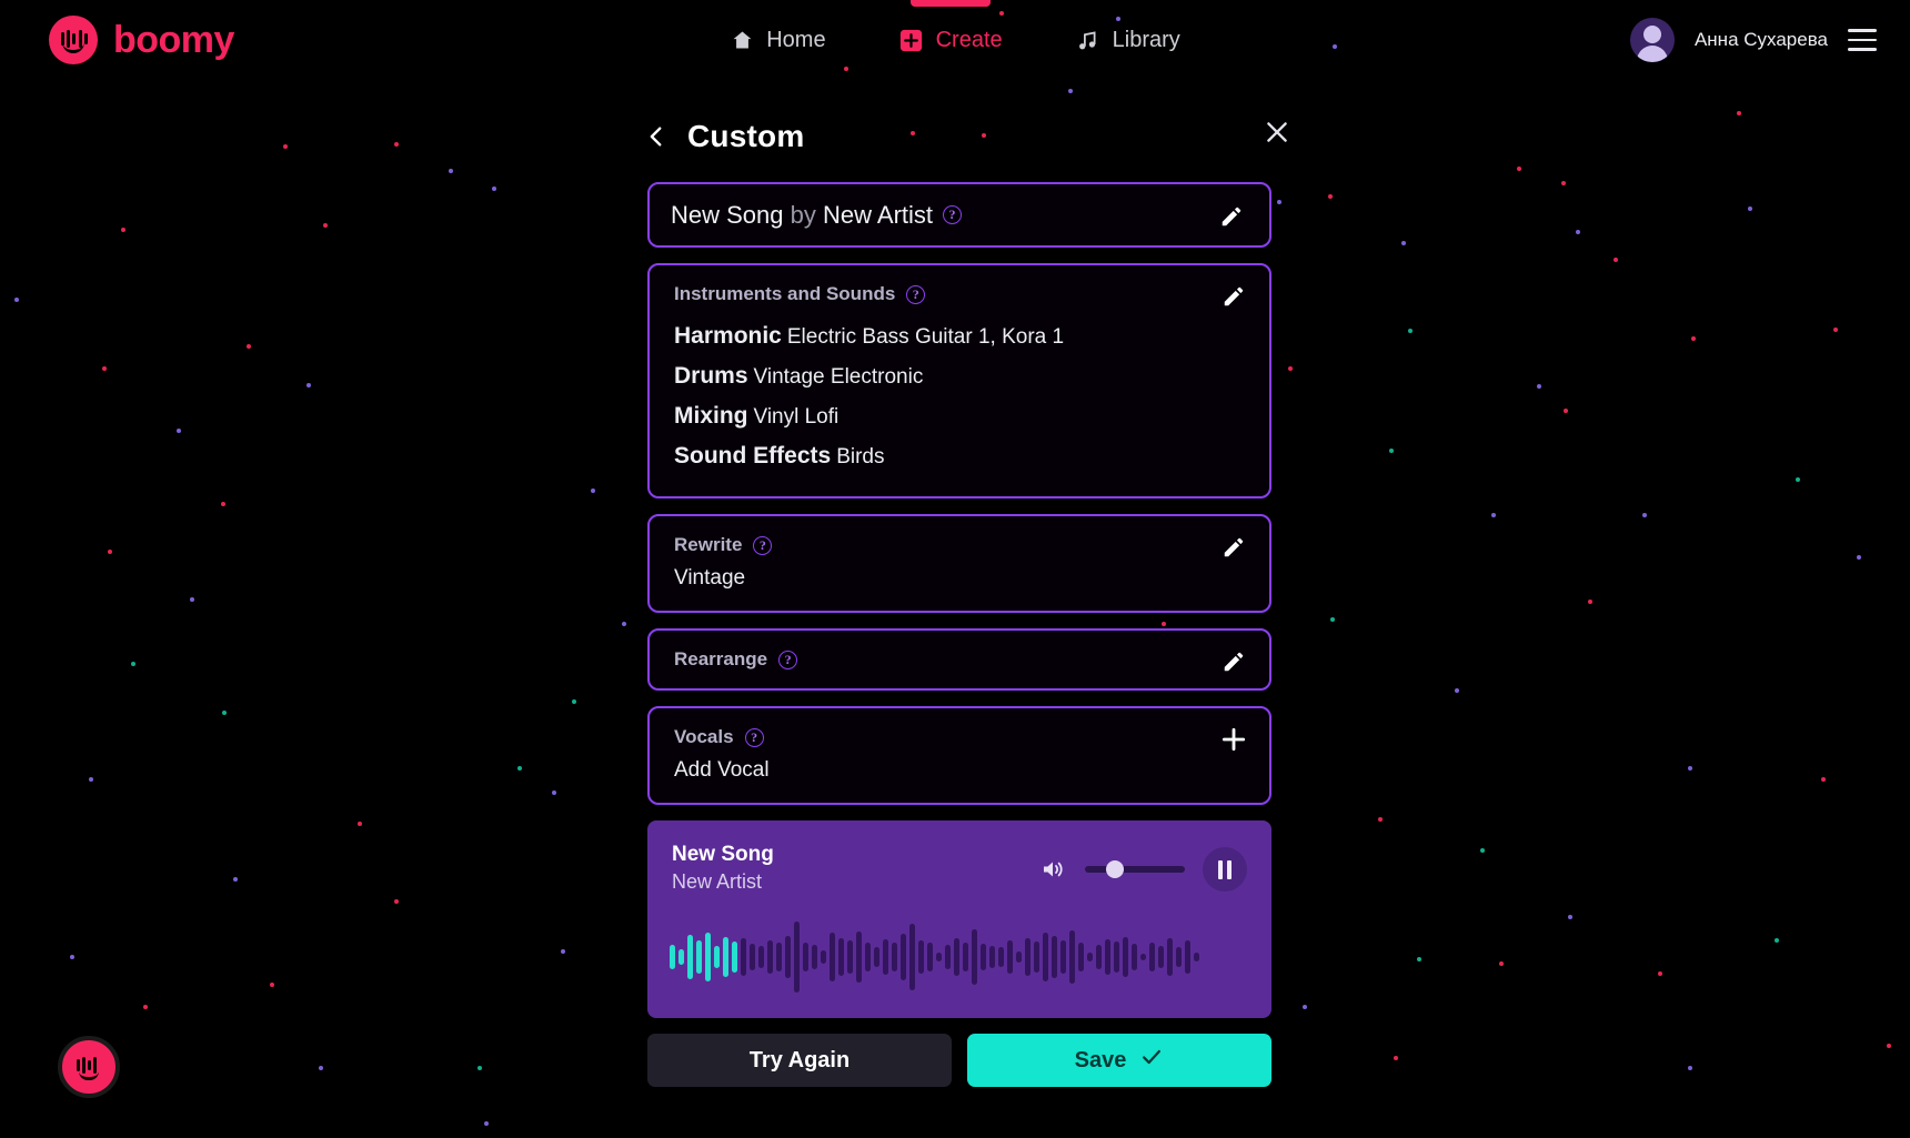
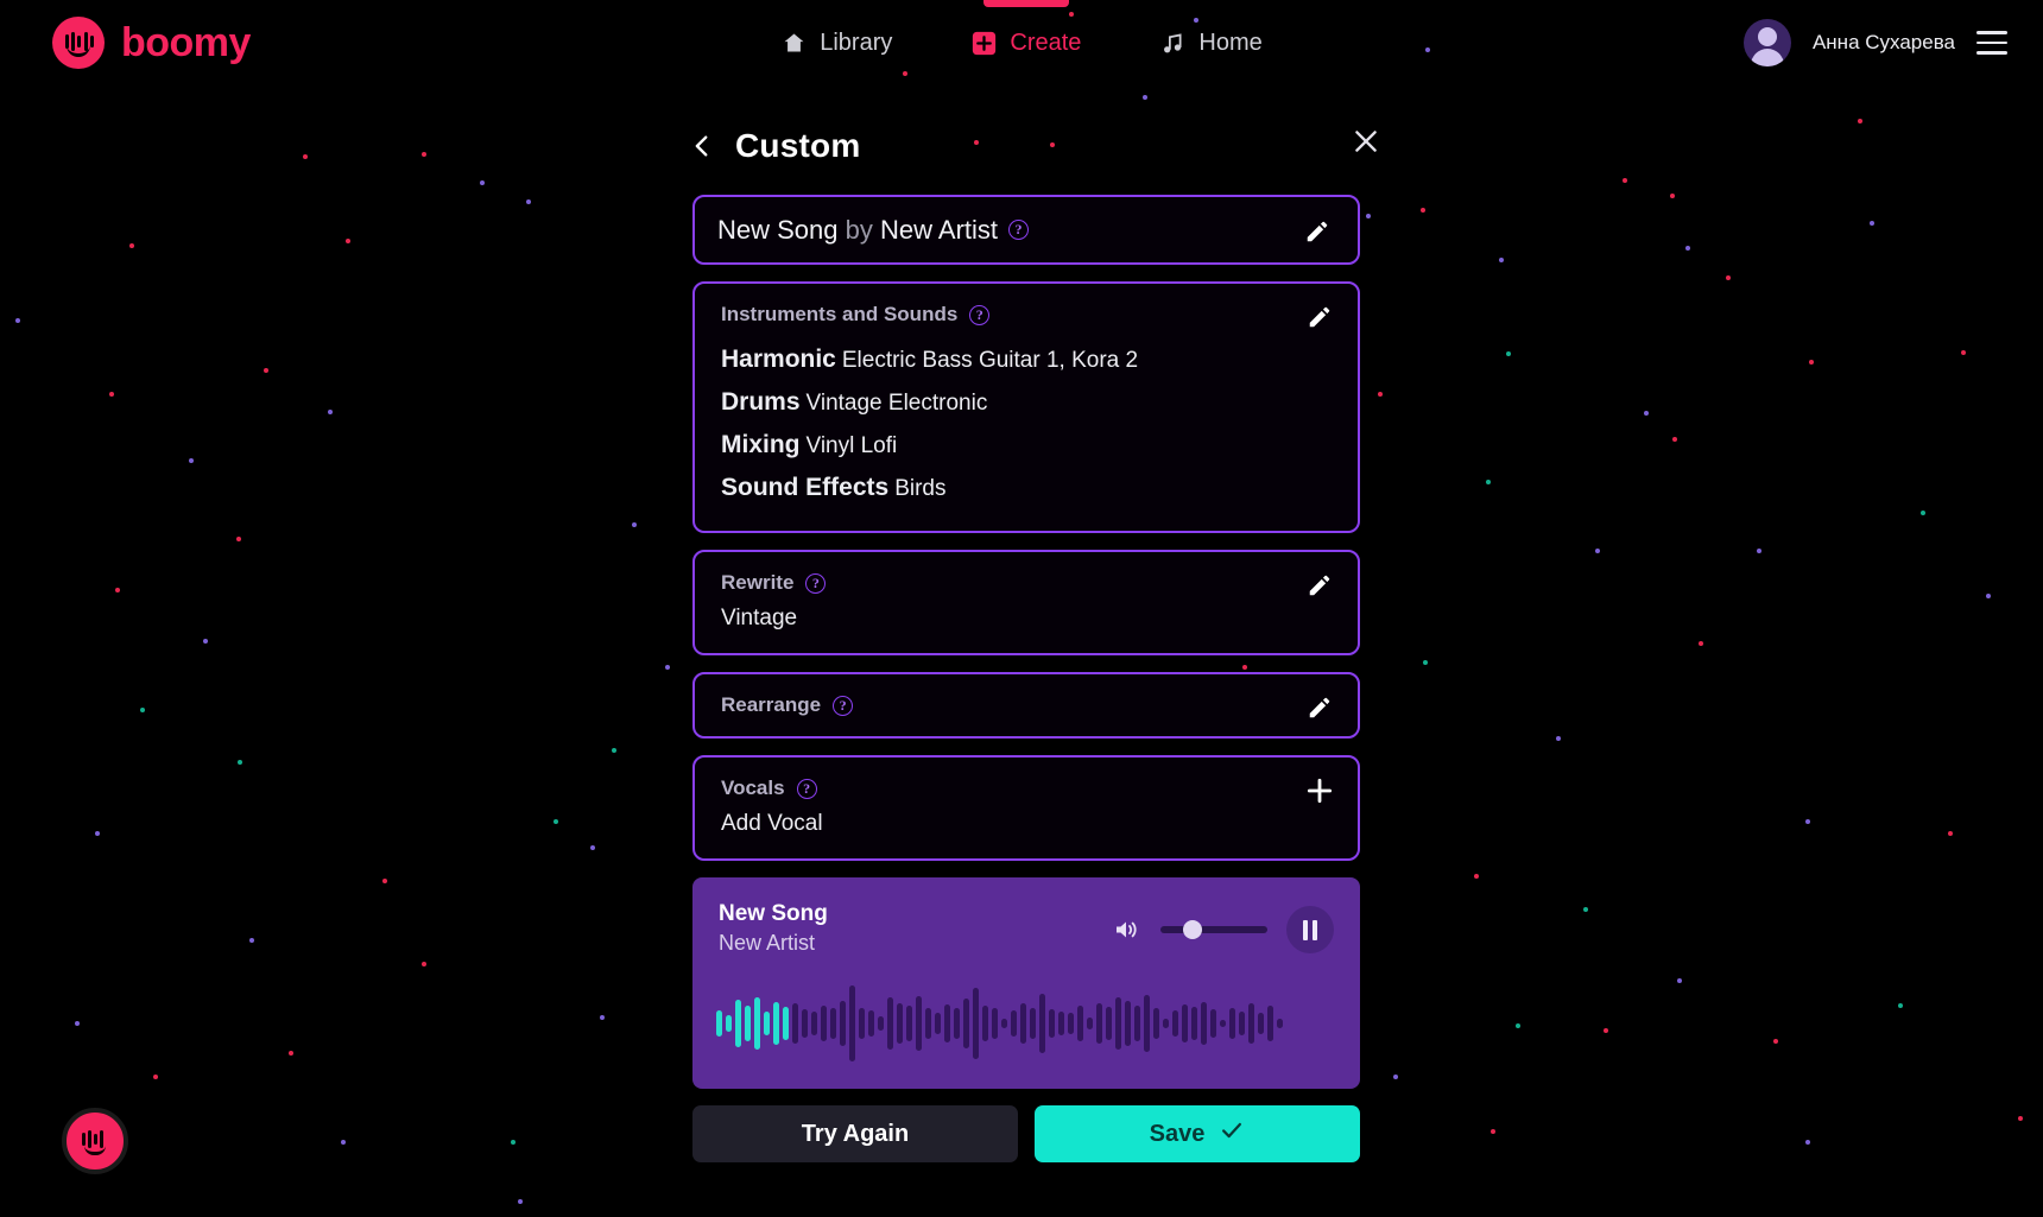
  boomy
- Home
+ Library
  Create
- Library
+ Home
  Анна Сухарева
  Custom
  New Song by New Artist
  ?
  Instruments and Sounds
  ?
- Harmonic Electric Bass Guitar 1, Kora 1
+ Harmonic Electric Bass Guitar 1, Kora 2
  Drums Vintage Electronic
  Mixing Vinyl Lofi
  Sound Effects Birds
  Rewrite
  ?
  Vintage
  Rearrange
  ?
  Vocals
  ?
  Add Vocal
  New Song
  New Artist
  Try Again
  Save
